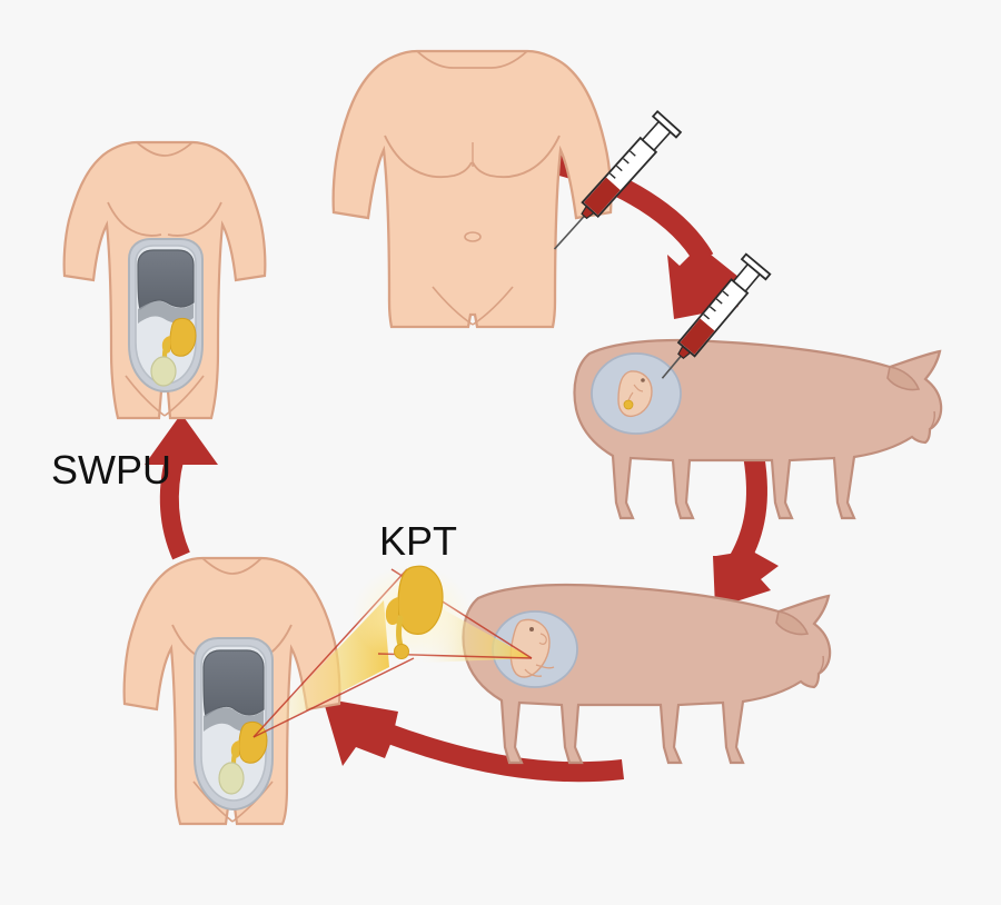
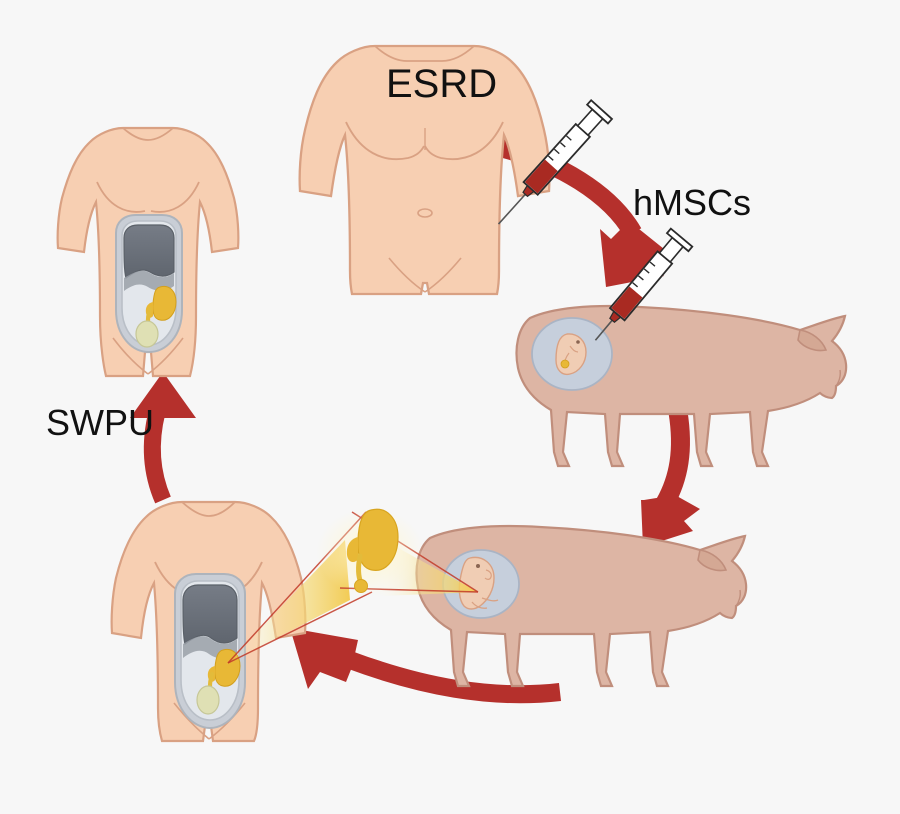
+ ESRD
+ hMSCs
  SWPU
- KPT
